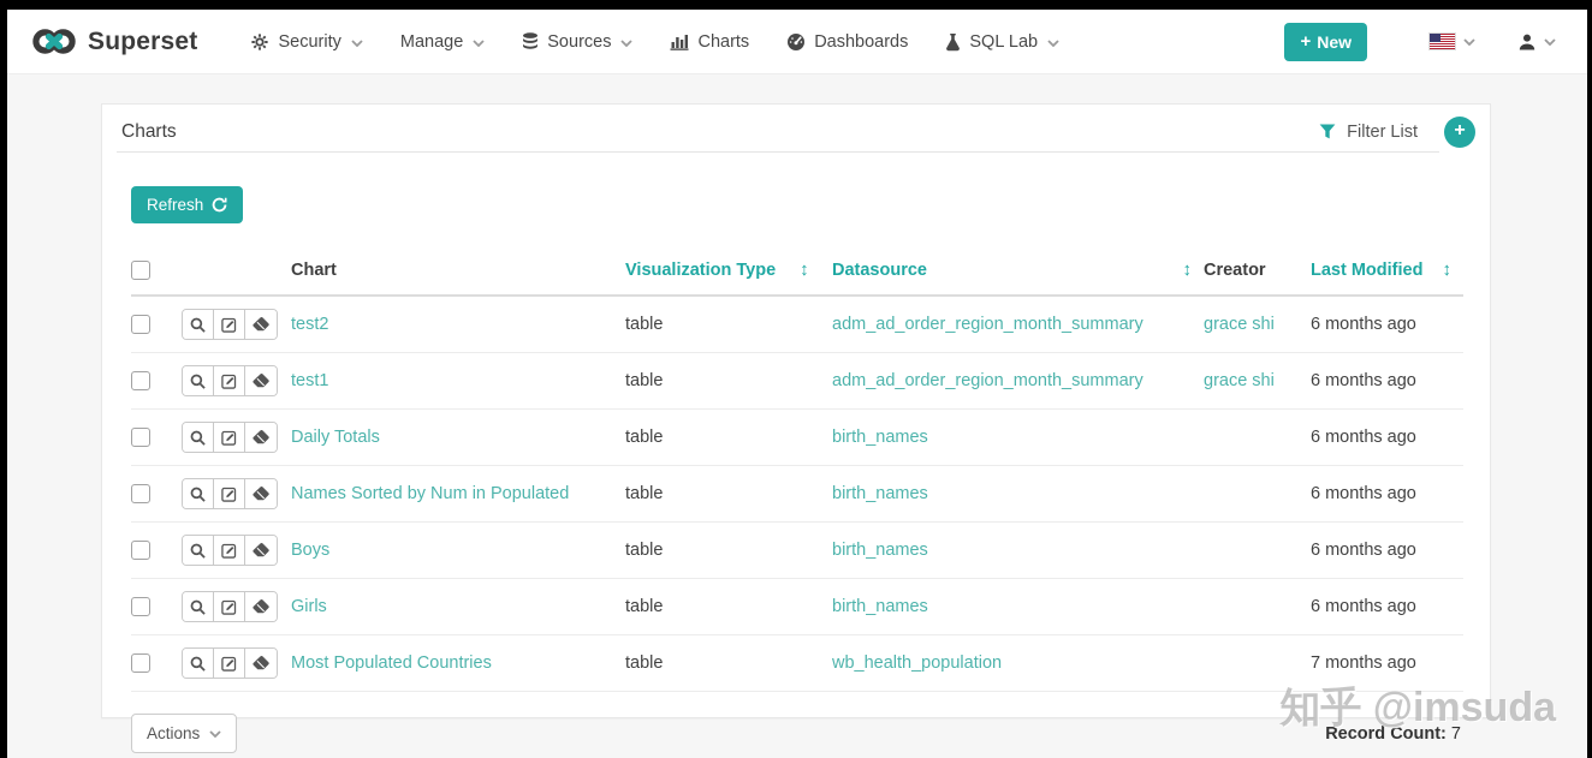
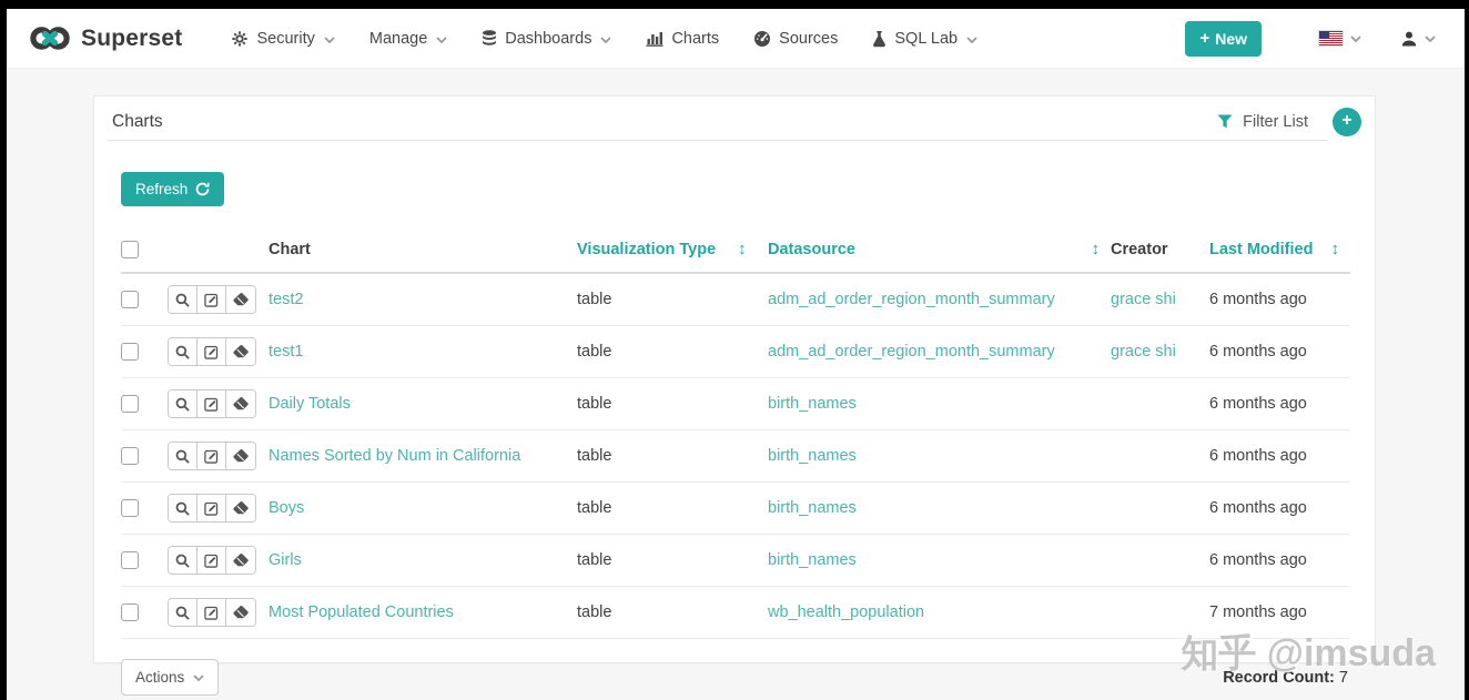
  Superset
  Security
  Manage
- Sources
+ Dashboards
  Charts
- Dashboards
+ Sources
  SQL Lab
  +
  New
  Charts
  Filter List
  +
  Refresh
  		Chart	Visualization Type ↕	Datasource ↕	Creator	Last Modified ↕
  		test2	table	adm_ad_order_region_month_summary	grace shi	6 months ago
  		test1	table	adm_ad_order_region_month_summary	grace shi	6 months ago
  		Daily Totals	table	birth_names		6 months ago
- 		Names Sorted by Num in Populated	table	birth_names		6 months ago
+ 		Names Sorted by Num in California	table	birth_names		6 months ago
  		Boys	table	birth_names		6 months ago
  		Girls	table	birth_names		6 months ago
  		Most Populated Countries	table	wb_health_population		7 months ago
  Actions
  Record Count: 7
  知乎 @imsuda
